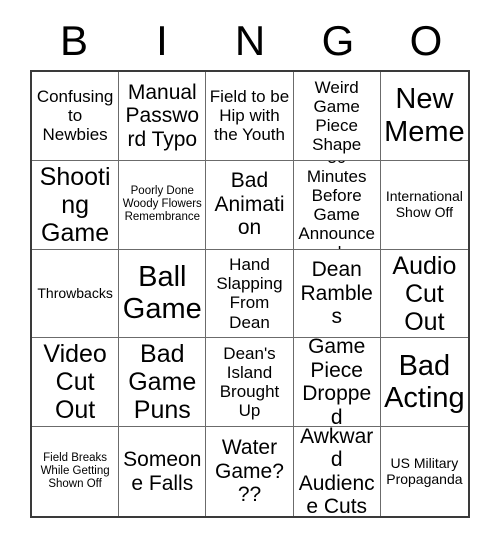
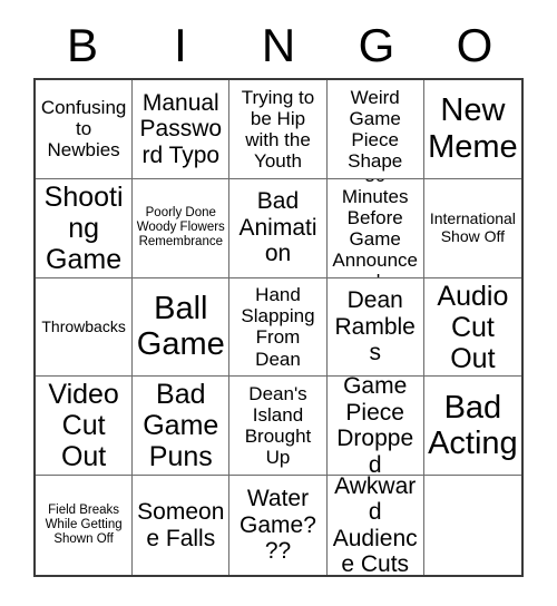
  B
  I
  N
  G
  O
  Confusing to Newbies
  Manual Password Typo
- Field to be Hip with the Youth
+ Trying to be Hip with the Youth
  Weird Game Piece Shape
  New Meme
  Shooting Game
  Poorly Done Woody Flowers Remembrance
  Bad Animation
  Minutes Before Game Announce
  International Show Off
  Throwbacks
  Ball Game
  Hand Slapping From Dean
  Dean Rambles
  Audio Cut Out
  Video Cut Out
  Bad Game Puns
  Dean's Island Brought Up
  Game Piece Dropped
  Bad Acting
  Field Breaks While Getting Shown Off
  Someone Falls
  Water Game???
  Awkward Audience Cuts
- US Military Propaganda
